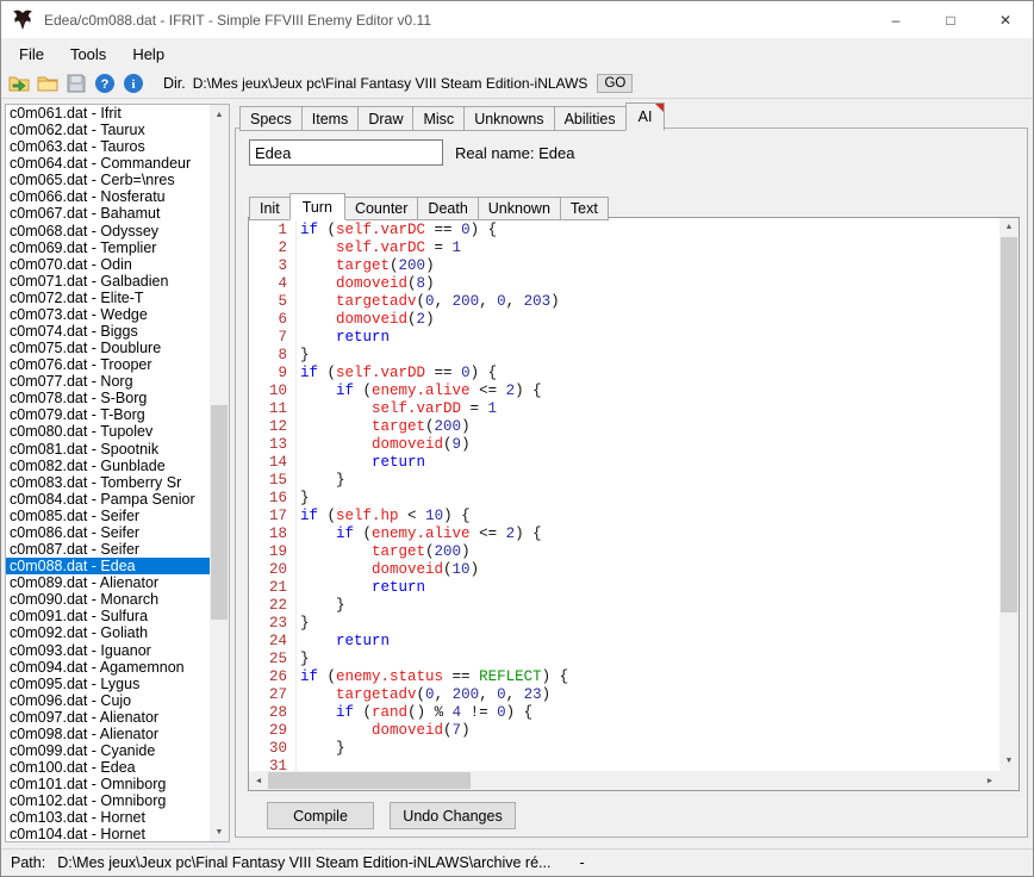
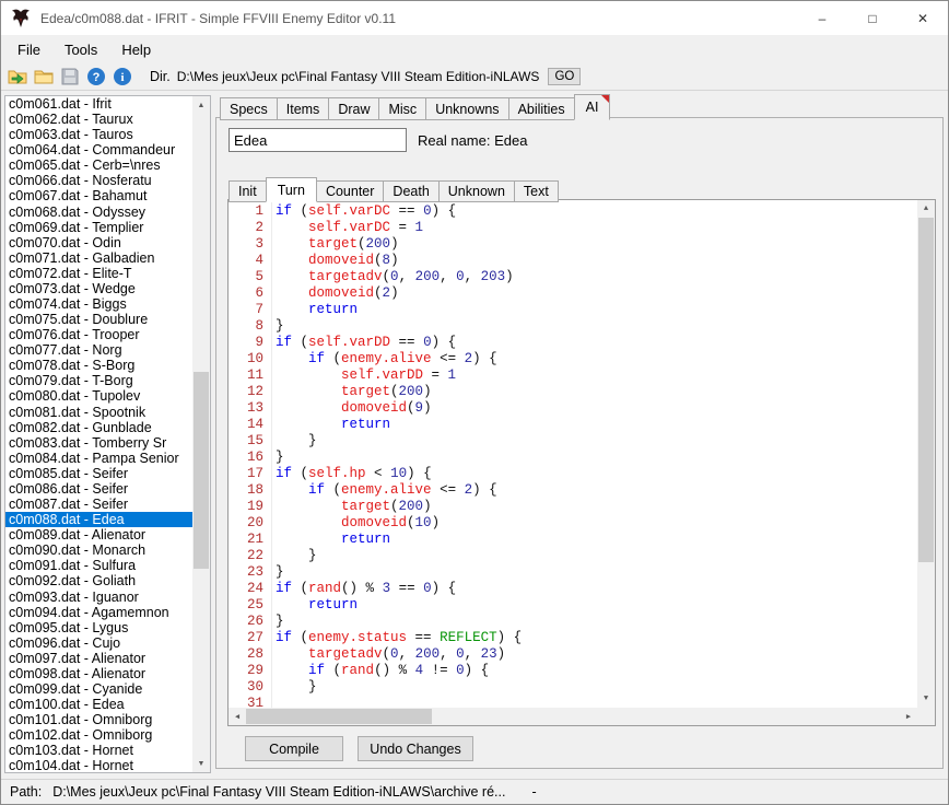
  Edea/c0m088.dat - IFRIT - Simple FFVIII Enemy Editor v0.11
  –
  □
  ✕
  File
  Tools
  Help
  ?
  i
  Dir.
  D:\Mes jeux\Jeux pc\Final Fantasy VIII Steam Edition-iNLAWS
  GO
  c0m061.dat - Ifrit
  c0m062.dat - Taurux
  c0m063.dat - Tauros
  c0m064.dat - Commandeur
  c0m065.dat - Cerb=\nres
  c0m066.dat - Nosferatu
  c0m067.dat - Bahamut
  c0m068.dat - Odyssey
  c0m069.dat - Templier
  c0m070.dat - Odin
  c0m071.dat - Galbadien
  c0m072.dat - Elite-T
  c0m073.dat - Wedge
  c0m074.dat - Biggs
  c0m075.dat - Doublure
  c0m076.dat - Trooper
  c0m077.dat - Norg
  c0m078.dat - S-Borg
  c0m079.dat - T-Borg
  c0m080.dat - Tupolev
  c0m081.dat - Spootnik
  c0m082.dat - Gunblade
  c0m083.dat - Tomberry Sr
  c0m084.dat - Pampa Senior
  c0m085.dat - Seifer
  c0m086.dat - Seifer
  c0m087.dat - Seifer
  c0m088.dat - Edea
  c0m089.dat - Alienator
  c0m090.dat - Monarch
  c0m091.dat - Sulfura
  c0m092.dat - Goliath
  c0m093.dat - Iguanor
  c0m094.dat - Agamemnon
  c0m095.dat - Lygus
  c0m096.dat - Cujo
  c0m097.dat - Alienator
  c0m098.dat - Alienator
  c0m099.dat - Cyanide
  c0m100.dat - Edea
  c0m101.dat - Omniborg
  c0m102.dat - Omniborg
  c0m103.dat - Hornet
  c0m104.dat - Hornet
  Specs
  Items
  Draw
  Misc
  Unknowns
  Abilities
  AI
  Edea
  Real name: Edea
  Init
  Turn
  Counter
  Death
  Unknown
  Text
  1
  2
  3
  4
  5
  6
  7
  8
  9
  10
  11
  12
  13
  14
  15
  16
  17
  18
  19
  20
  21
  22
  23
  24
  25
  26
  27
  28
  29
  30
  31
  if (self.varDC == 0) {
  self.varDC = 1
  target(200)
  domoveid(8)
  targetadv(0, 200, 0, 203)
  domoveid(2)
  return
  }
  if (self.varDD == 0) {
  if (enemy.alive <= 2) {
  self.varDD = 1
  target(200)
  domoveid(9)
  return
  }
  }
  if (self.hp < 10) {
  if (enemy.alive <= 2) {
  target(200)
  domoveid(10)
  return
  }
  }
+ if (rand() % 3 == 0) {
  return
  }
  if (enemy.status == REFLECT) {
  targetadv(0, 200, 0, 23)
  if (rand() % 4 != 0) {
- domoveid(7)
  }
  ▲
  ▼
  ◀
  ▶
  Compile
  Undo Changes
  Path:
  D:\Mes jeux\Jeux pc\Final Fantasy VIII Steam Edition-iNLAWS\archive ré...
  -
